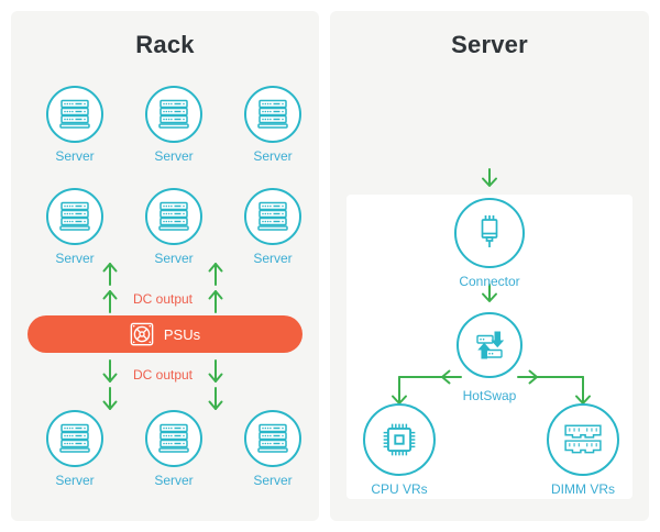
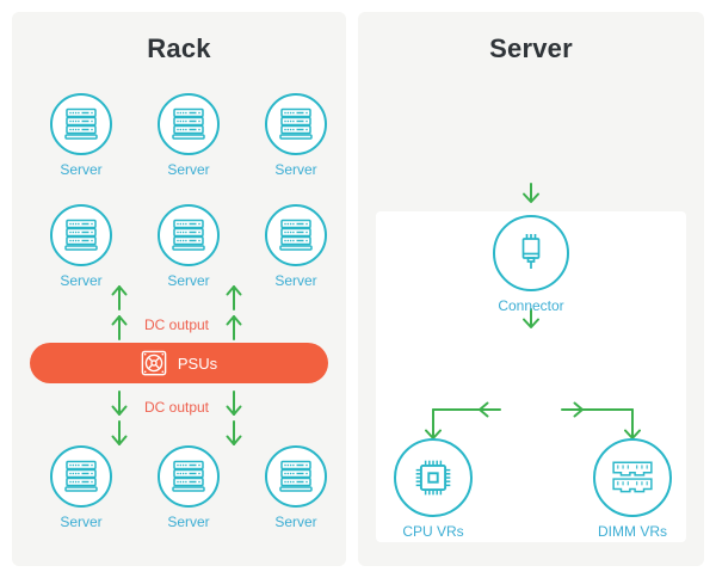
  Rack
  Server
  Server
  Server
  Server
  Server
  Server
  DC output
  PSUs
  DC output
  Server
  Server
  Server
  Server
  Connector
- HotSwap
  CPU VRs
  DIMM VRs
